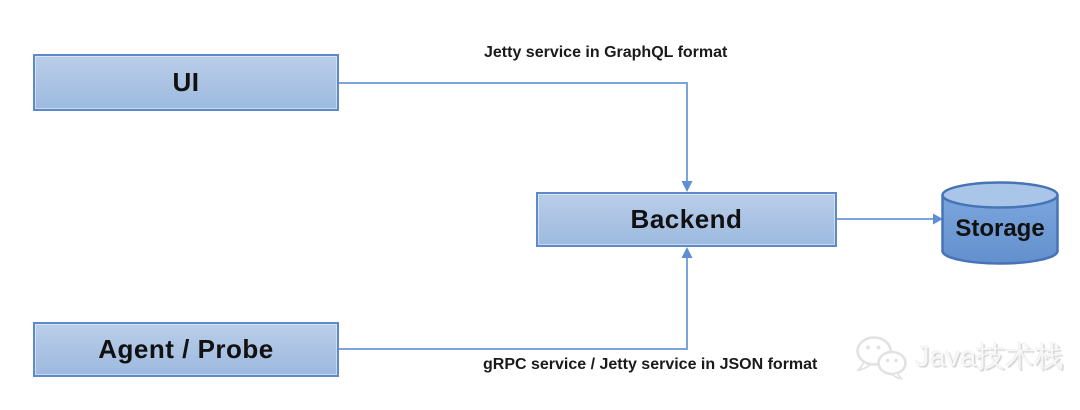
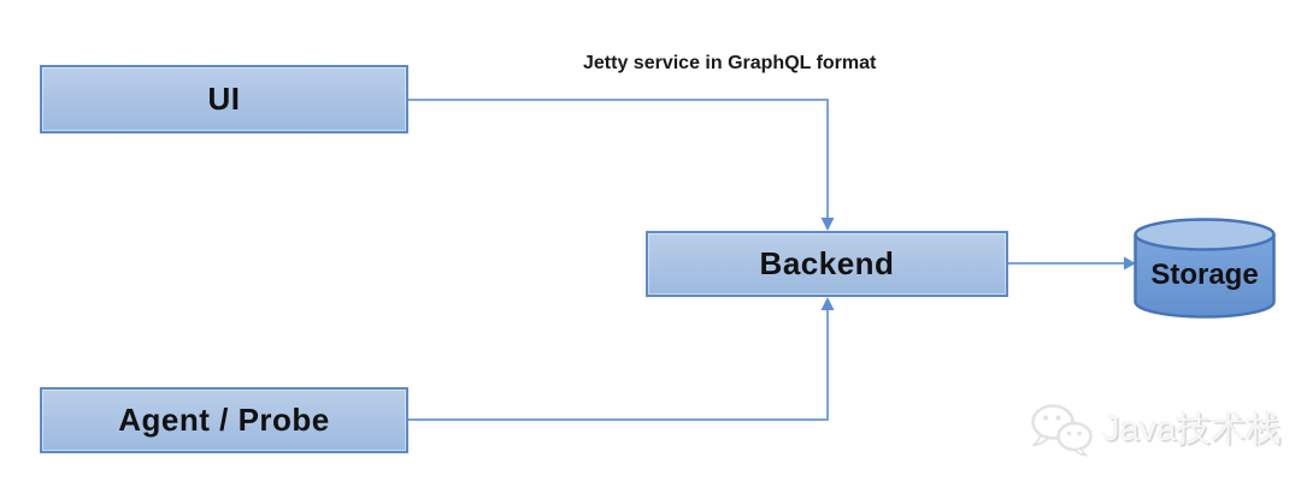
  UI
  Agent / Probe
  Backend
  Storage
  Jetty service in GraphQL format
- gRPC service / Jetty service in JSON format
  Java技术栈
